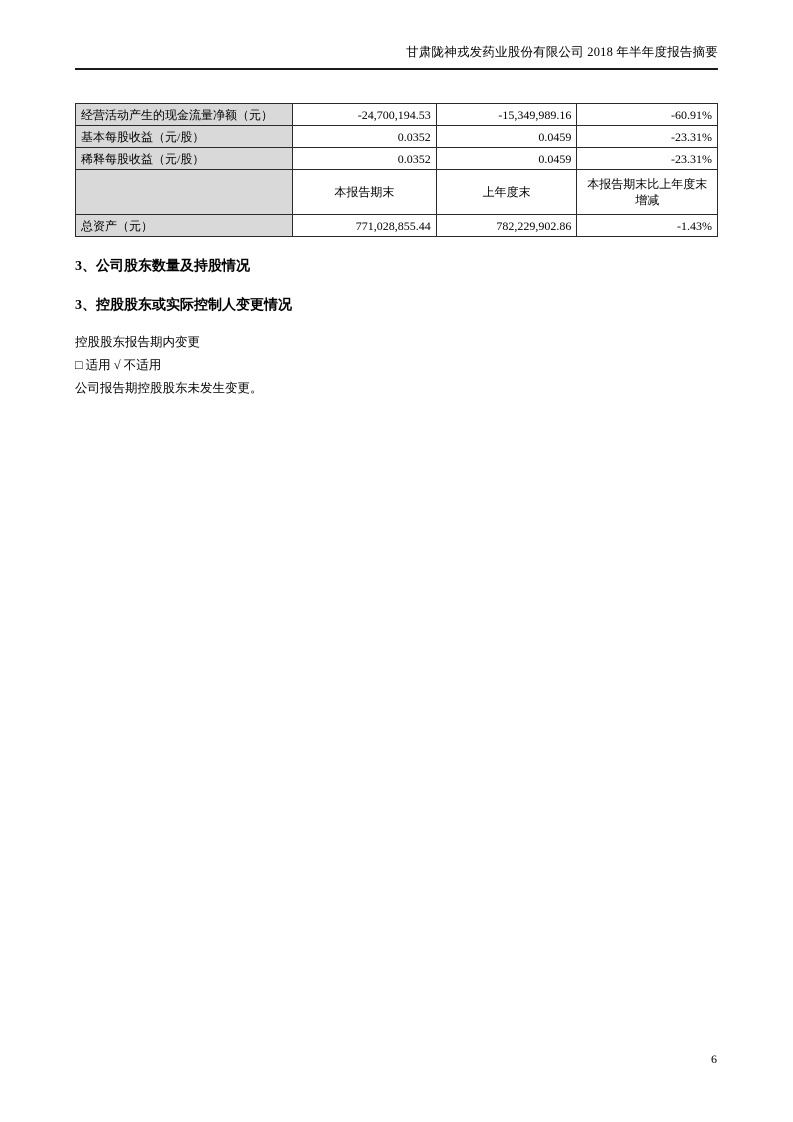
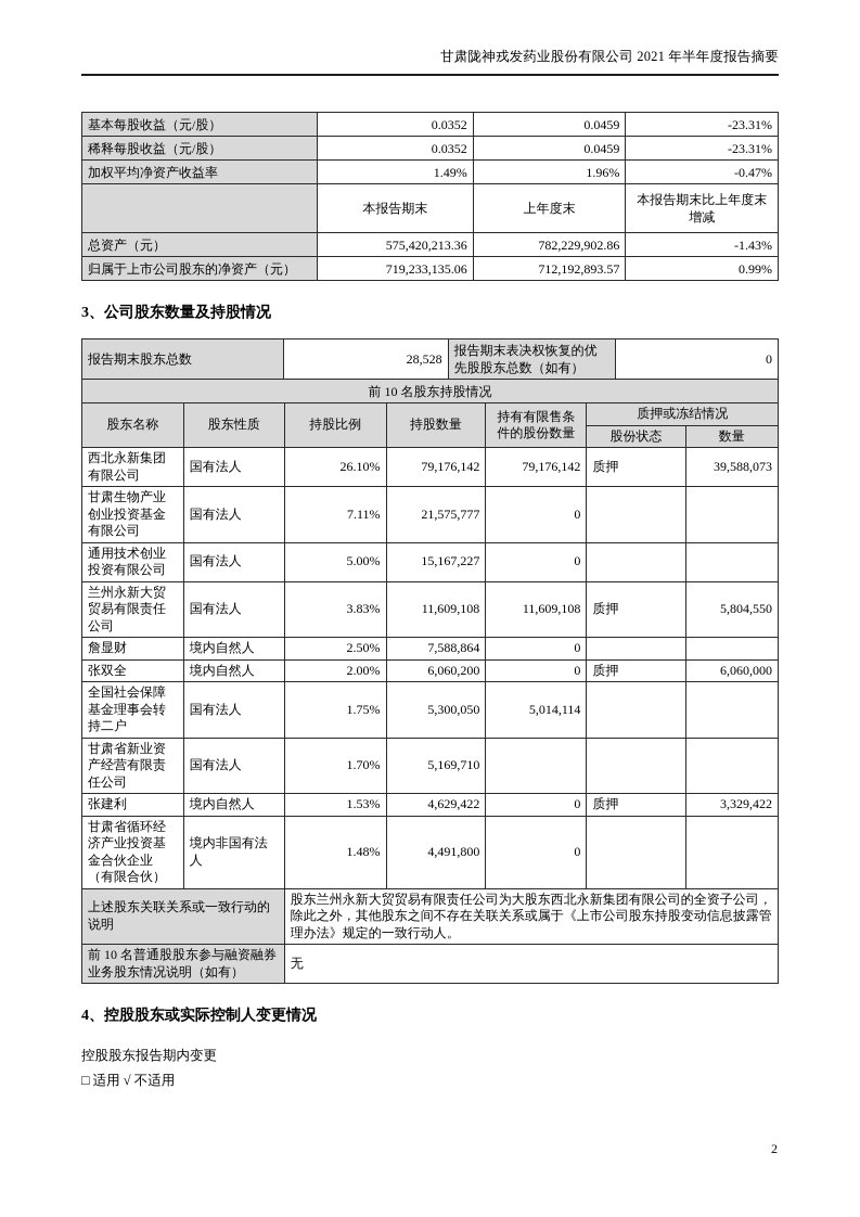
- 甘肃陇神戎发药业股份有限公司 2018 年半年度报告摘要
+ 甘肃陇神戎发药业股份有限公司 2021 年半年度报告摘要
- 经营活动产生的现金流量净额（元）	-24,700,194.53	-15,349,989.16	-60.91%
  基本每股收益（元/股）	0.0352	0.0459	-23.31%
  稀释每股收益（元/股）	0.0352	0.0459	-23.31%
+ 加权平均净资产收益率	1.49%	1.96%	-0.47%
  	本报告期末	上年度末	本报告期末比上年度末增减
- 总资产（元）	771,028,855.44	782,229,902.86	-1.43%
+ 总资产（元）	575,420,213.36	782,229,902.86	-1.43%
+ 归属于上市公司股东的净资产（元）	719,233,135.06	712,192,893.57	0.99%
  3、公司股东数量及持股情况
+ 报告期末股东总数	28,528	报告期末表决权恢复的优先股股东总数（如有）	0
+ 前 10 名股东持股情况
+ 股东名称	股东性质	持股比例	持股数量	持有有限售条件的股份数量	质押或冻结情况
+ 股份状态	数量
+ 西北永新集团有限公司	国有法人	26.10%	79,176,142	79,176,142	质押	39,588,073
+ 甘肃生物产业创业投资基金有限公司	国有法人	7.11%	21,575,777	0
+ 通用技术创业投资有限公司	国有法人	5.00%	15,167,227	0
+ 兰州永新大贸贸易有限责任公司	国有法人	3.83%	11,609,108	11,609,108	质押	5,804,550
+ 詹显财	境内自然人	2.50%	7,588,864	0
+ 张双全	境内自然人	2.00%	6,060,200	0	质押	6,060,000
+ 全国社会保障基金理事会转持二户	国有法人	1.75%	5,300,050	5,014,114
+ 甘肃省新业资产经营有限责任公司	国有法人	1.70%	5,169,710
+ 张建利	境内自然人	1.53%	4,629,422	0	质押	3,329,422
+ 甘肃省循环经济产业投资基金合伙企业（有限合伙）	境内非国有法人	1.48%	4,491,800	0
+ 上述股东关联关系或一致行动的说明	股东兰州永新大贸贸易有限责任公司为大股东西北永新集团有限公司的全资子公司，除此之外，其他股东之间不存在关联关系或属于《上市公司股东持股变动信息披露管理办法》规定的一致行动人。
+ 前 10 名普通股股东参与融资融券业务股东情况说明（如有）	无
- 3、控股股东或实际控制人变更情况
+ 4、控股股东或实际控制人变更情况
  控股股东报告期内变更
  □ 适用 √ 不适用
- 公司报告期控股股东未发生变更。
- 6
+ 2
